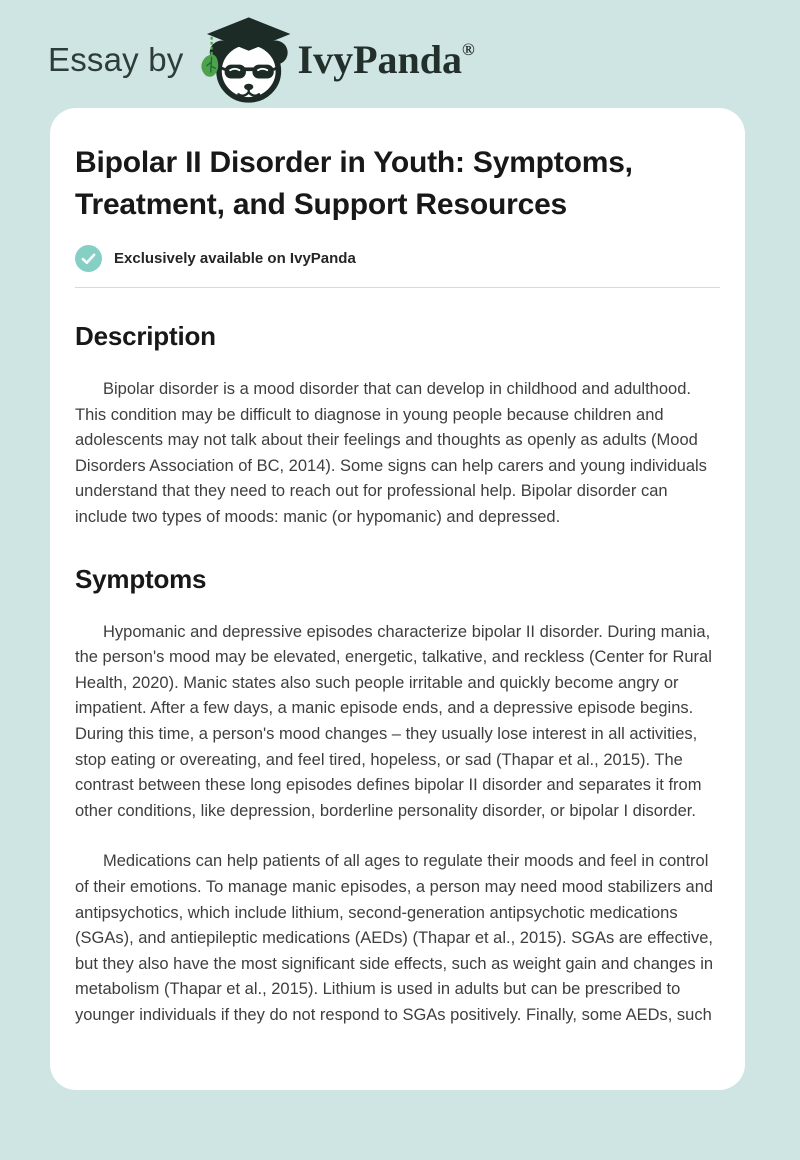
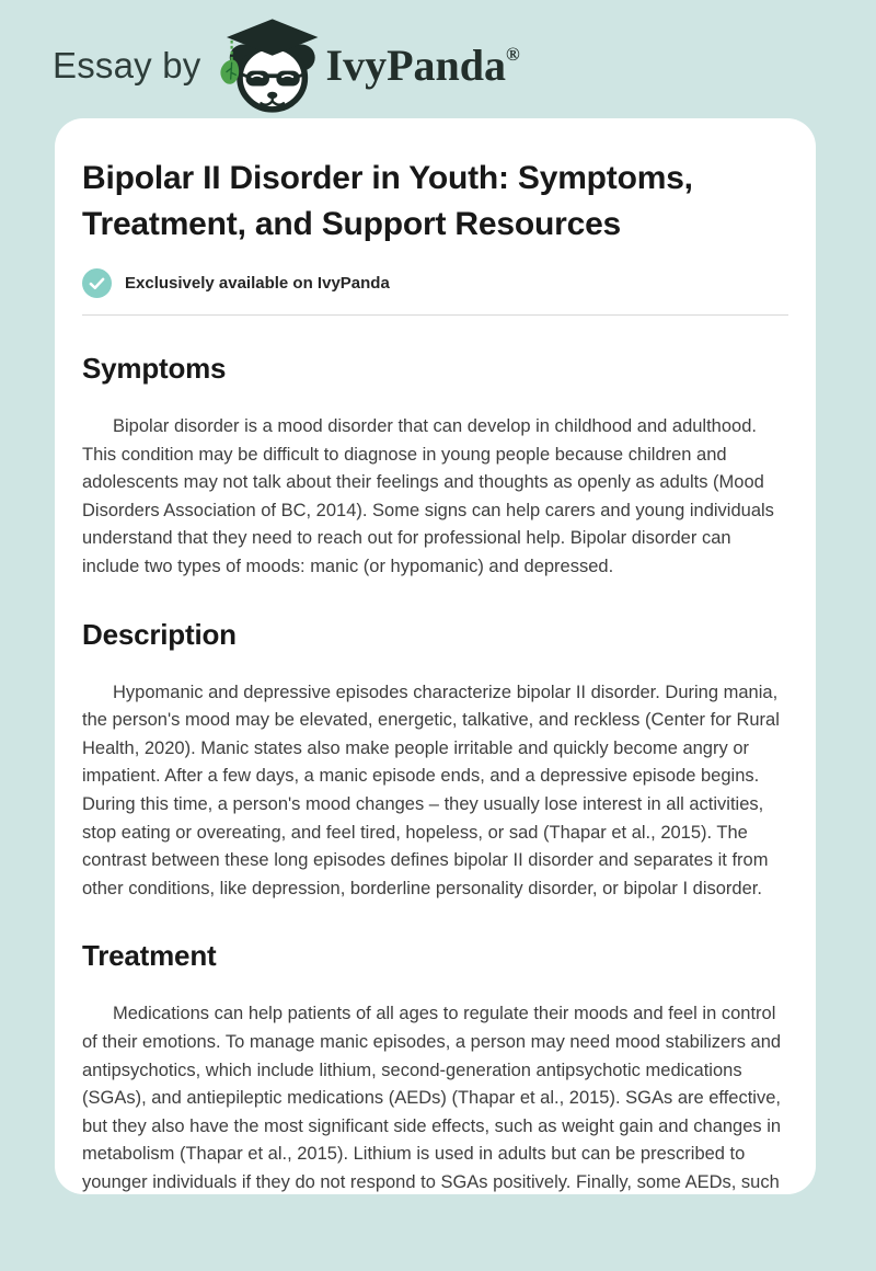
  Essay by
  IvyPanda®
  Bipolar II Disorder in Youth: Symptoms, Treatment, and Support Resources
  Exclusively available on IvyPanda
- Description
+ Symptoms
  Bipolar disorder is a mood disorder that can develop in childhood and adulthood. This condition may be difficult to diagnose in young people because children and adolescents may not talk about their feelings and thoughts as openly as adults (Mood Disorders Association of BC, 2014). Some signs can help carers and young individuals understand that they need to reach out for professional help. Bipolar disorder can include two types of moods: manic (or hypomanic) and depressed.
- Symptoms
+ Description
- Hypomanic and depressive episodes characterize bipolar II disorder. During mania, the person's mood may be elevated, energetic, talkative, and reckless (Center for Rural Health, 2020). Manic states also such people irritable and quickly become angry or impatient. After a few days, a manic episode ends, and a depressive episode begins. During this time, a person's mood changes – they usually lose interest in all activities, stop eating or overeating, and feel tired, hopeless, or sad (Thapar et al., 2015). The contrast between these long episodes defines bipolar II disorder and separates it from other conditions, like depression, borderline personality disorder, or bipolar I disorder.
+ Hypomanic and depressive episodes characterize bipolar II disorder. During mania, the person's mood may be elevated, energetic, talkative, and reckless (Center for Rural Health, 2020). Manic states also make people irritable and quickly become angry or impatient. After a few days, a manic episode ends, and a depressive episode begins. During this time, a person's mood changes – they usually lose interest in all activities, stop eating or overeating, and feel tired, hopeless, or sad (Thapar et al., 2015). The contrast between these long episodes defines bipolar II disorder and separates it from other conditions, like depression, borderline personality disorder, or bipolar I disorder.
+ Treatment
  Medications can help patients of all ages to regulate their moods and feel in control of their emotions. To manage manic episodes, a person may need mood stabilizers and antipsychotics, which include lithium, second-generation antipsychotic medications (SGAs), and antiepileptic medications (AEDs) (Thapar et al., 2015). SGAs are effective, but they also have the most significant side effects, such as weight gain and changes in metabolism (Thapar et al., 2015). Lithium is used in adults but can be prescribed to younger individuals if they do not respond to SGAs positively. Finally, some AEDs, such
